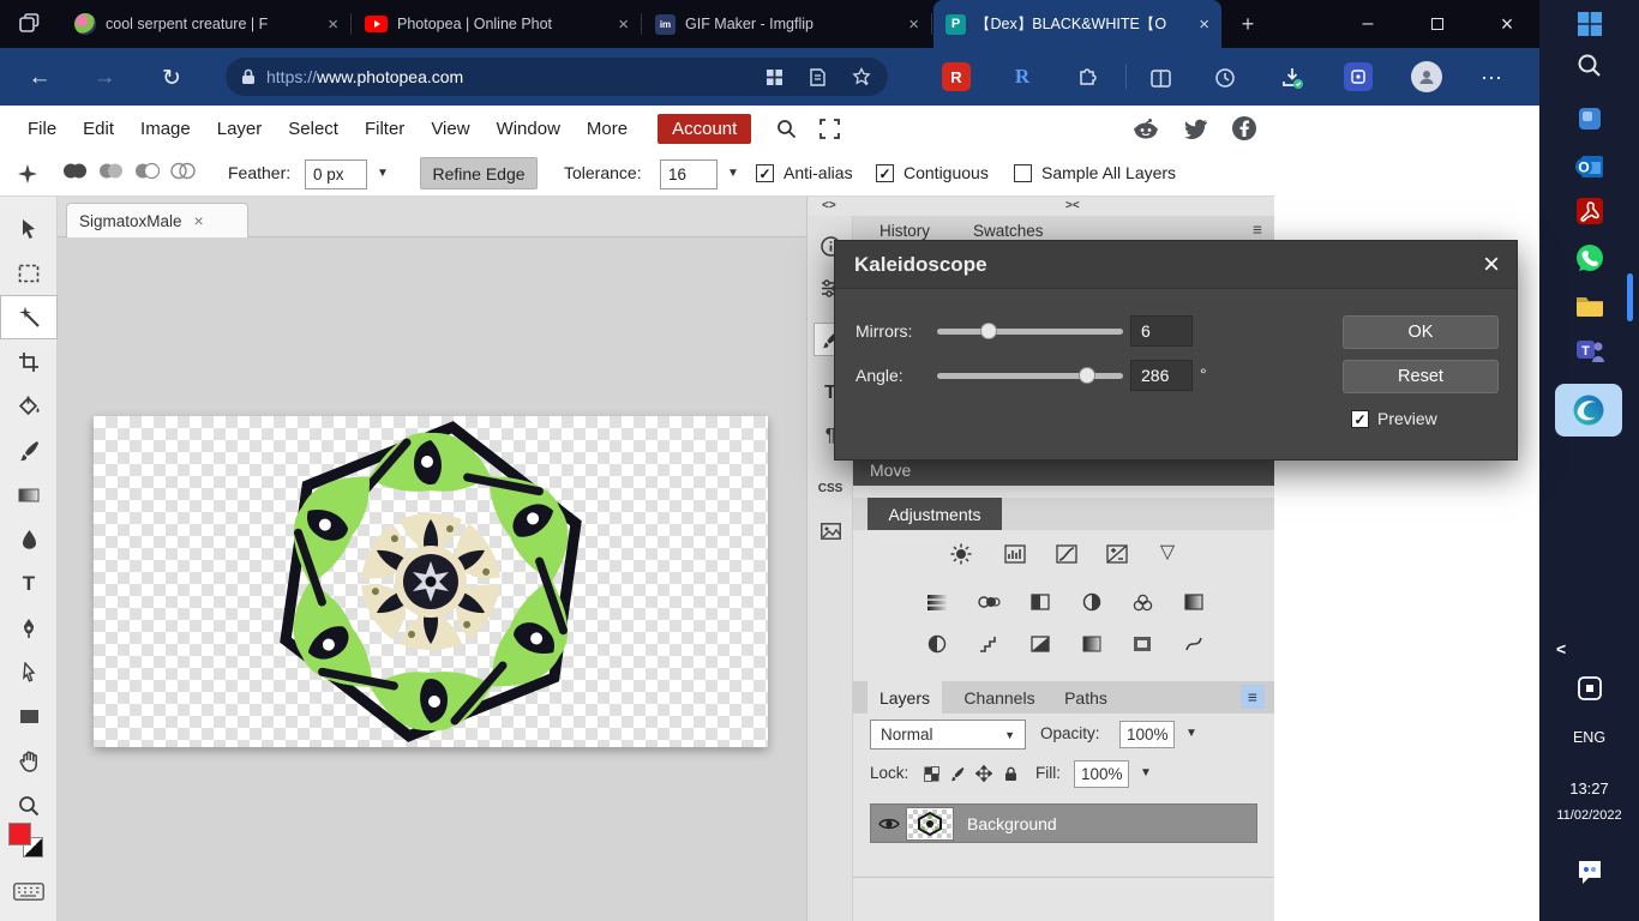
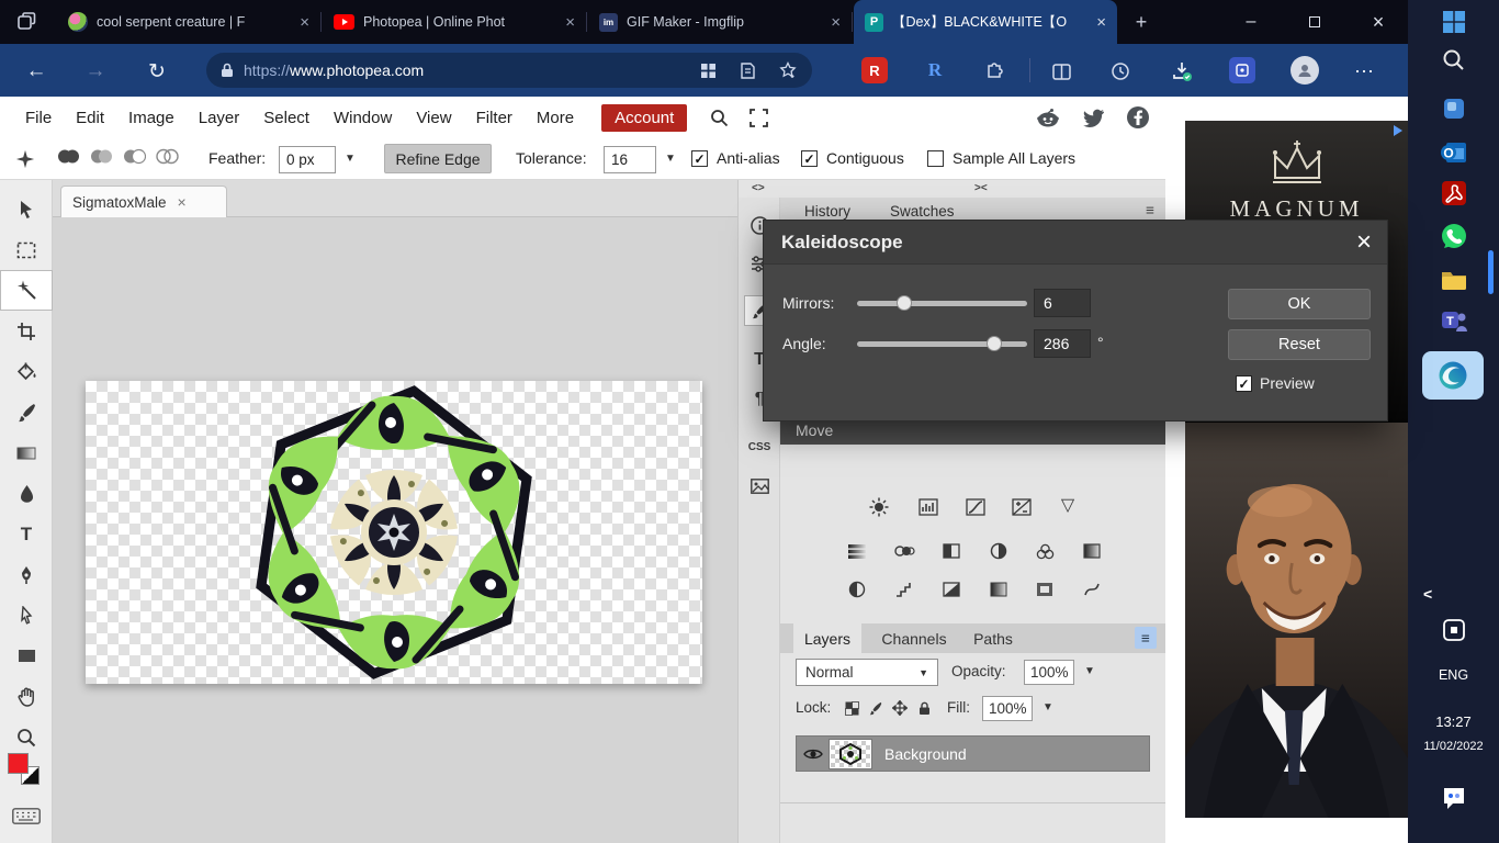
  cool serpent creature | F
  ×
  Photopea | Online Phot
  ×
  im
  GIF Maker - Imgflip
  ×
  P
  【Dex】BLACK&WHITE【O
  ×
  +
  –
  ×
  ←
  →
  ↻
  https://www.photopea.com
  R
  R
  ⋯
  File
  Edit
  Image
  Layer
  Select
- Filter
+ Window
  View
- Window
+ Filter
  More
  Account
  Feather:
  0 px
  ▼
  Refine Edge
  Tolerance:
  16
  ▼
  ✓
  Anti-alias
  ✓
  Contiguous
  Sample All Layers
  T
  SigmatoxMale
  ×
  <>
  ><
  T
  ¶
  CSS
  History
  Swatches
  ≡
  Move
- Adjustments
  ▽
  Layers
  Channels
  Paths
  ≡
  Normal
  ▼
  Opacity:
  100%
  ▼
  Lock:
  Fill:
  100%
  ▼
  Background
+ MAGNUM
  Kaleidoscope
  ×
  Mirrors:
  6
  Angle:
  286
  °
  OK
  Reset
  ✓
  Preview
  O
  T
  <
  ENG
  13:27
  11/02/2022
